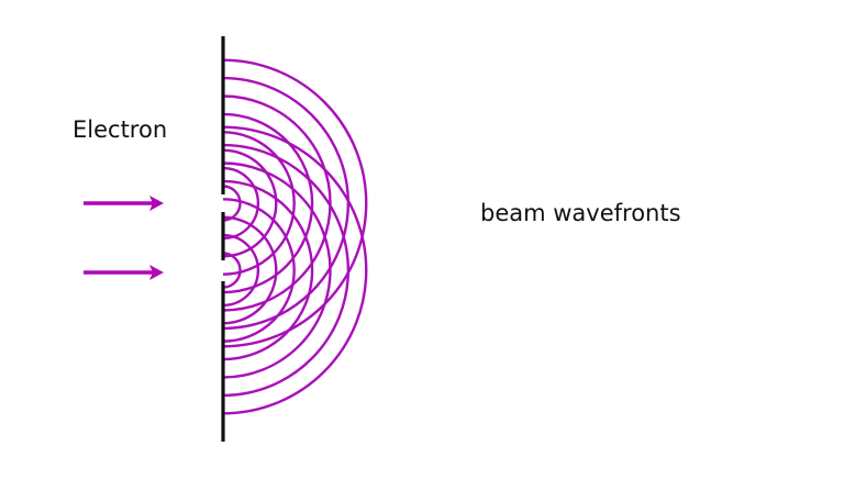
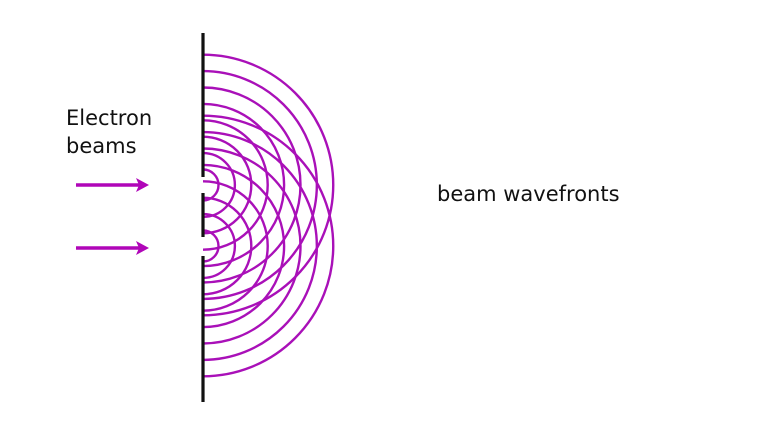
  Electron
+ beams
  beam wavefronts
